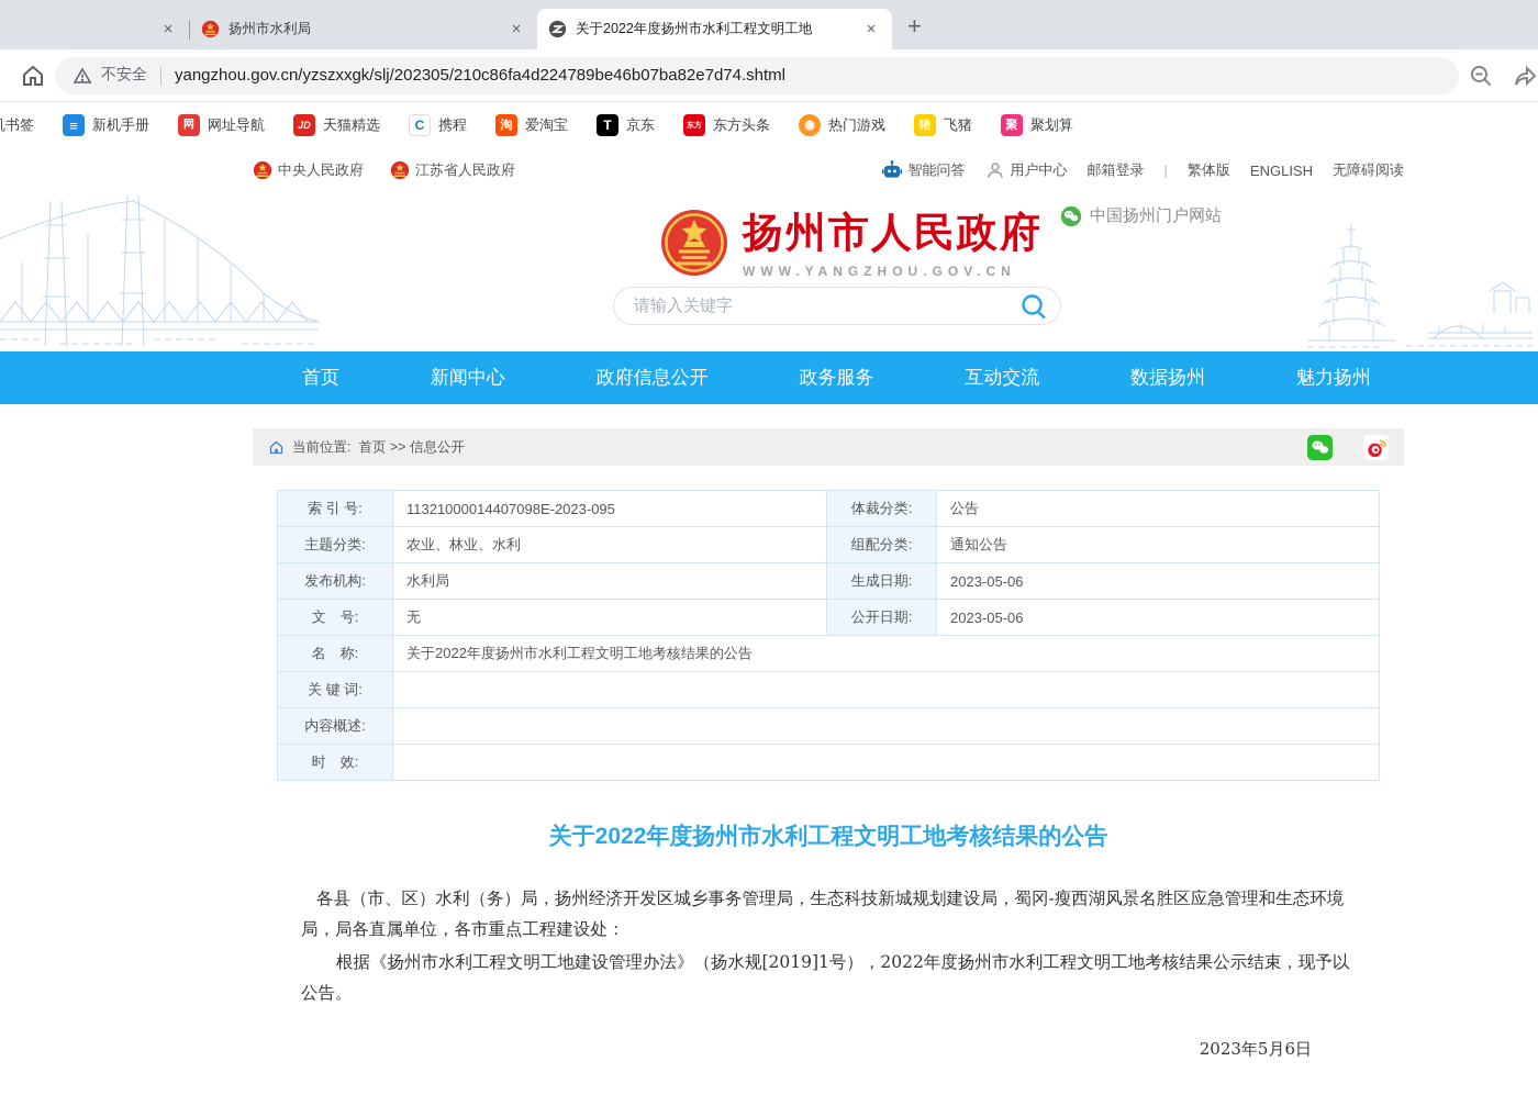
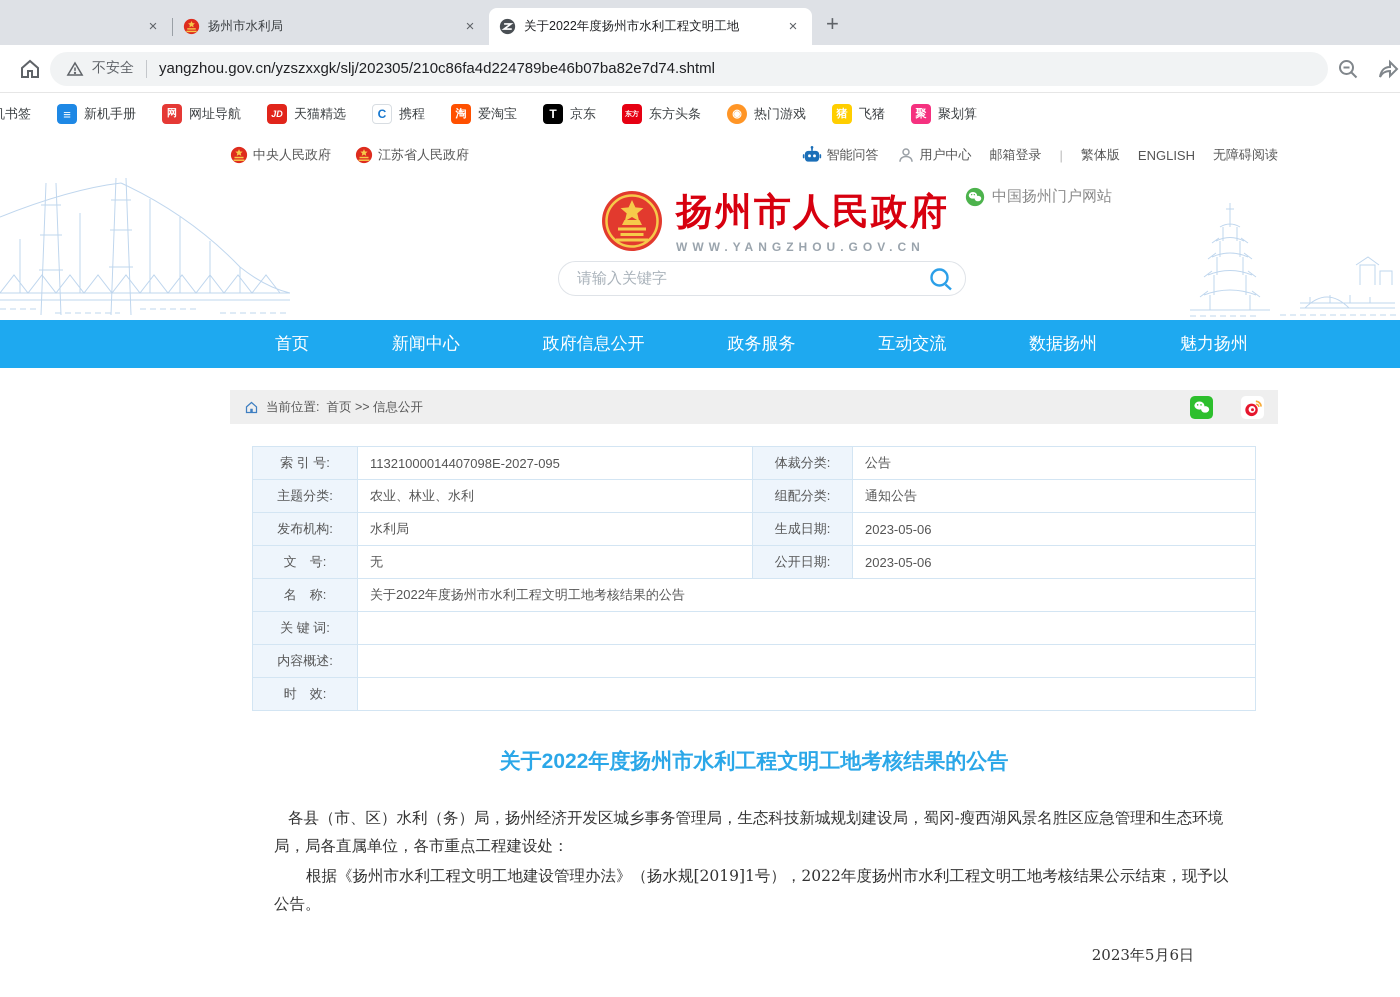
  ×
  扬州市水利局
  ×
  关于2022年度扬州市水利工程文明工地
  ×
  +
  不安全
  yangzhou.gov.cn/yzszxxgk/slj/202305/210c86fa4d224789be46b07ba82e7d74.shtml
  ≡
  新机手册
  网
  网址导航
  JD
  天猫精选
  C
  携程
  淘
  爱淘宝
  T
  京东
  东方头条
  ◉
  热门游戏
  猪
  飞猪
  聚
  聚划算
  中央人民政府
  江苏省人民政府
  智能问答
  用户中心
  邮箱登录
  |
  繁体版
  ENGLISH
  无障碍阅读
  扬州市人民政府
  WWW.YANGZHOU.GOV.CN
  中国扬州门户网站
  请输入关键字
  首页
  新闻中心
  政府信息公开
  政务服务
  互动交流
  数据扬州
  魅力扬州
  当前位置:
  首页 >> 信息公开
- 索 引 号:	11321000014407098E-2023-095	体裁分类:	公告
+ 索 引 号:	11321000014407098E-2027-095	体裁分类:	公告
  主题分类:	农业、林业、水利	组配分类:	通知公告
  发布机构:	水利局	生成日期:	2023-05-06
  文 号:	无	公开日期:	2023-05-06
  名 称:	关于2022年度扬州市水利工程文明工地考核结果的公告
  关 键 词:
  内容概述:
  时 效:
  关于2022年度扬州市水利工程文明工地考核结果的公告
  各县（市、区）水利（务）局，扬州经济开发区城乡事务管理局，生态科技新城规划建设局，蜀冈-瘦西湖风景名胜区应急管理和生态环境局，局各直属单位，各市重点工程建设处：
  根据《扬州市水利工程文明工地建设管理办法》（扬水规[2019]1号），2022年度扬州市水利工程文明工地考核结果公示结束，现予以公告。
  2023年5月6日
